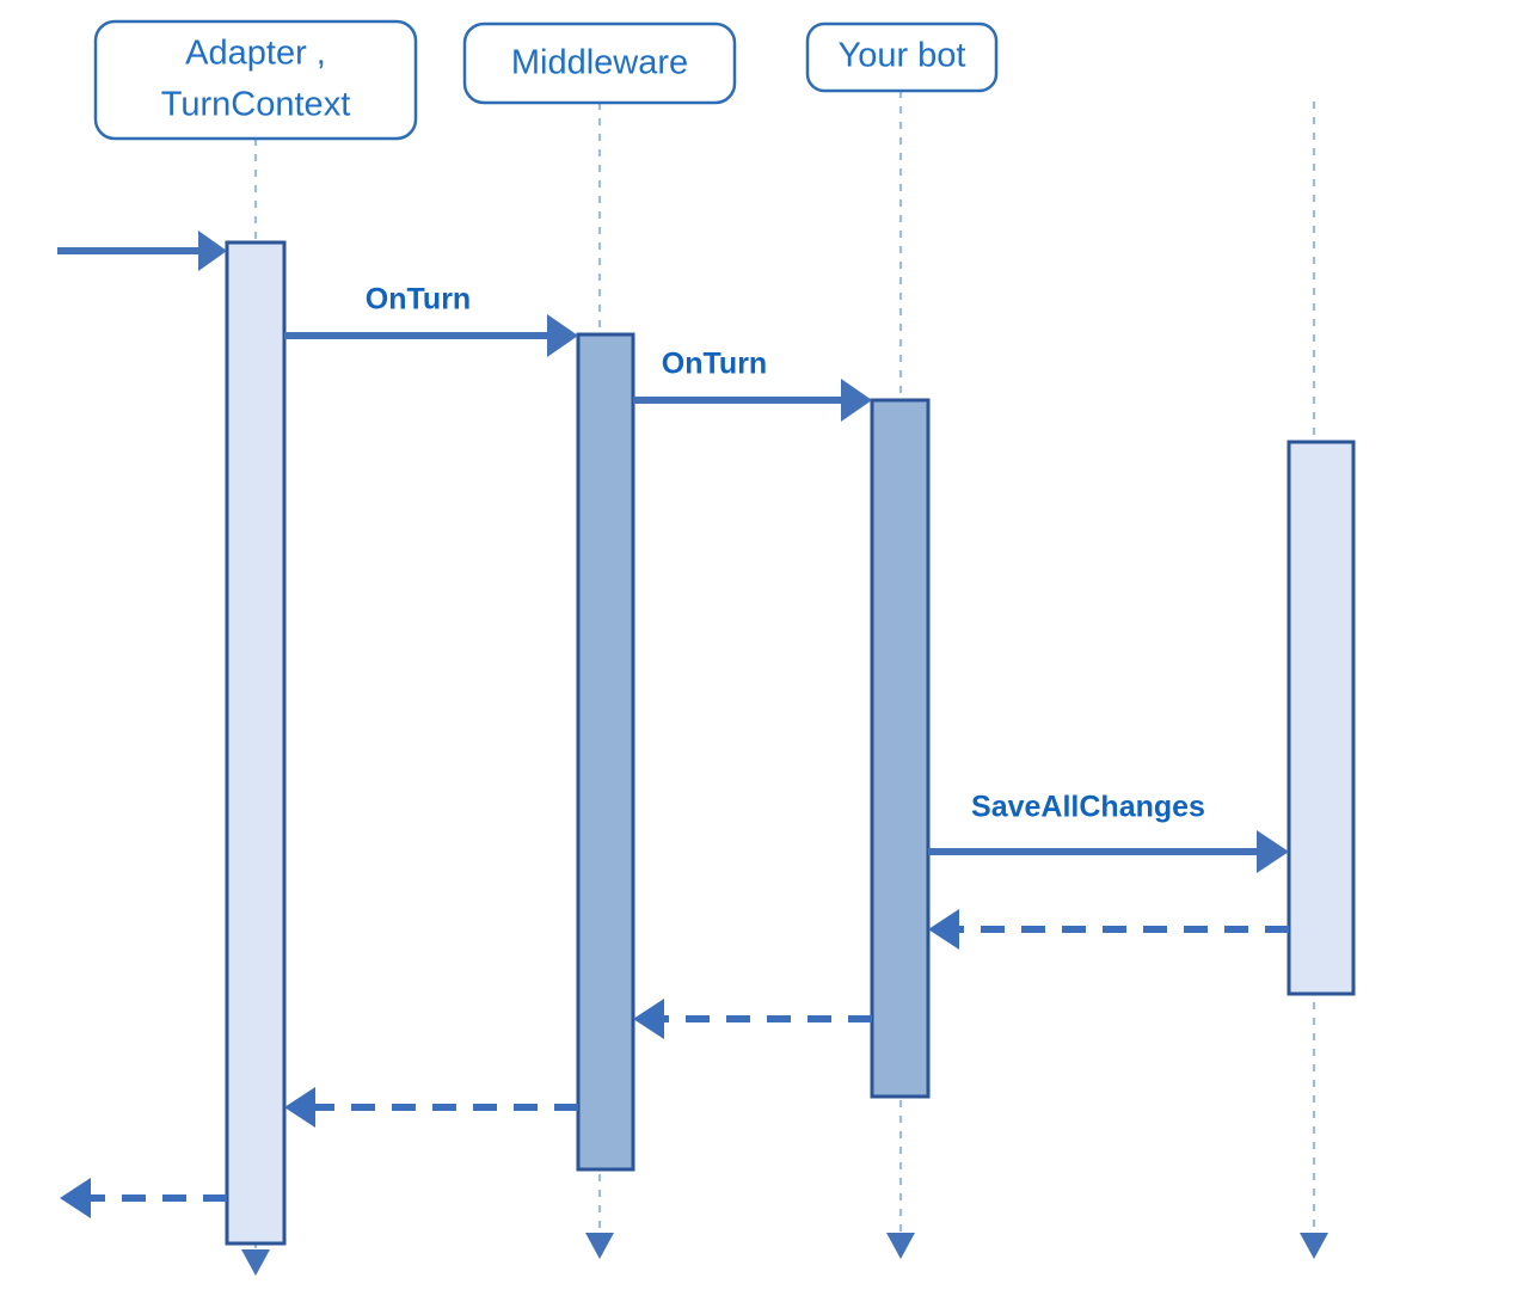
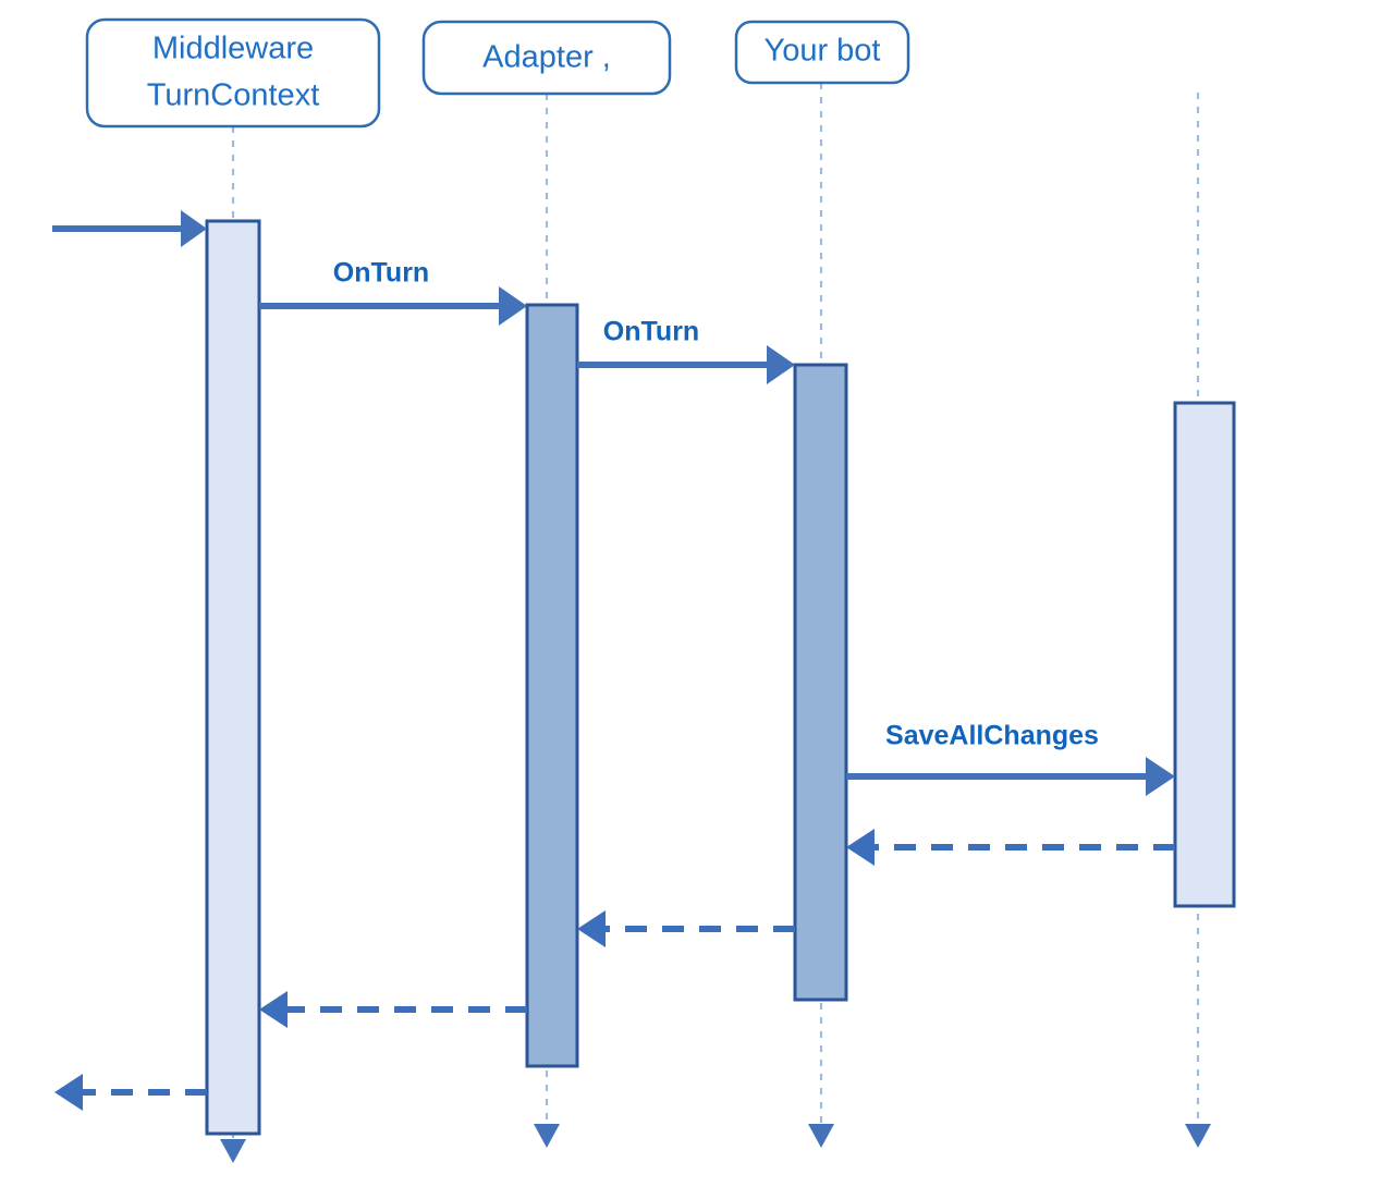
- Adapter ,
+ Middleware
  TurnContext
- Middleware
+ Adapter ,
  Your bot
  OnTurn
  OnTurn
  SaveAllChanges
